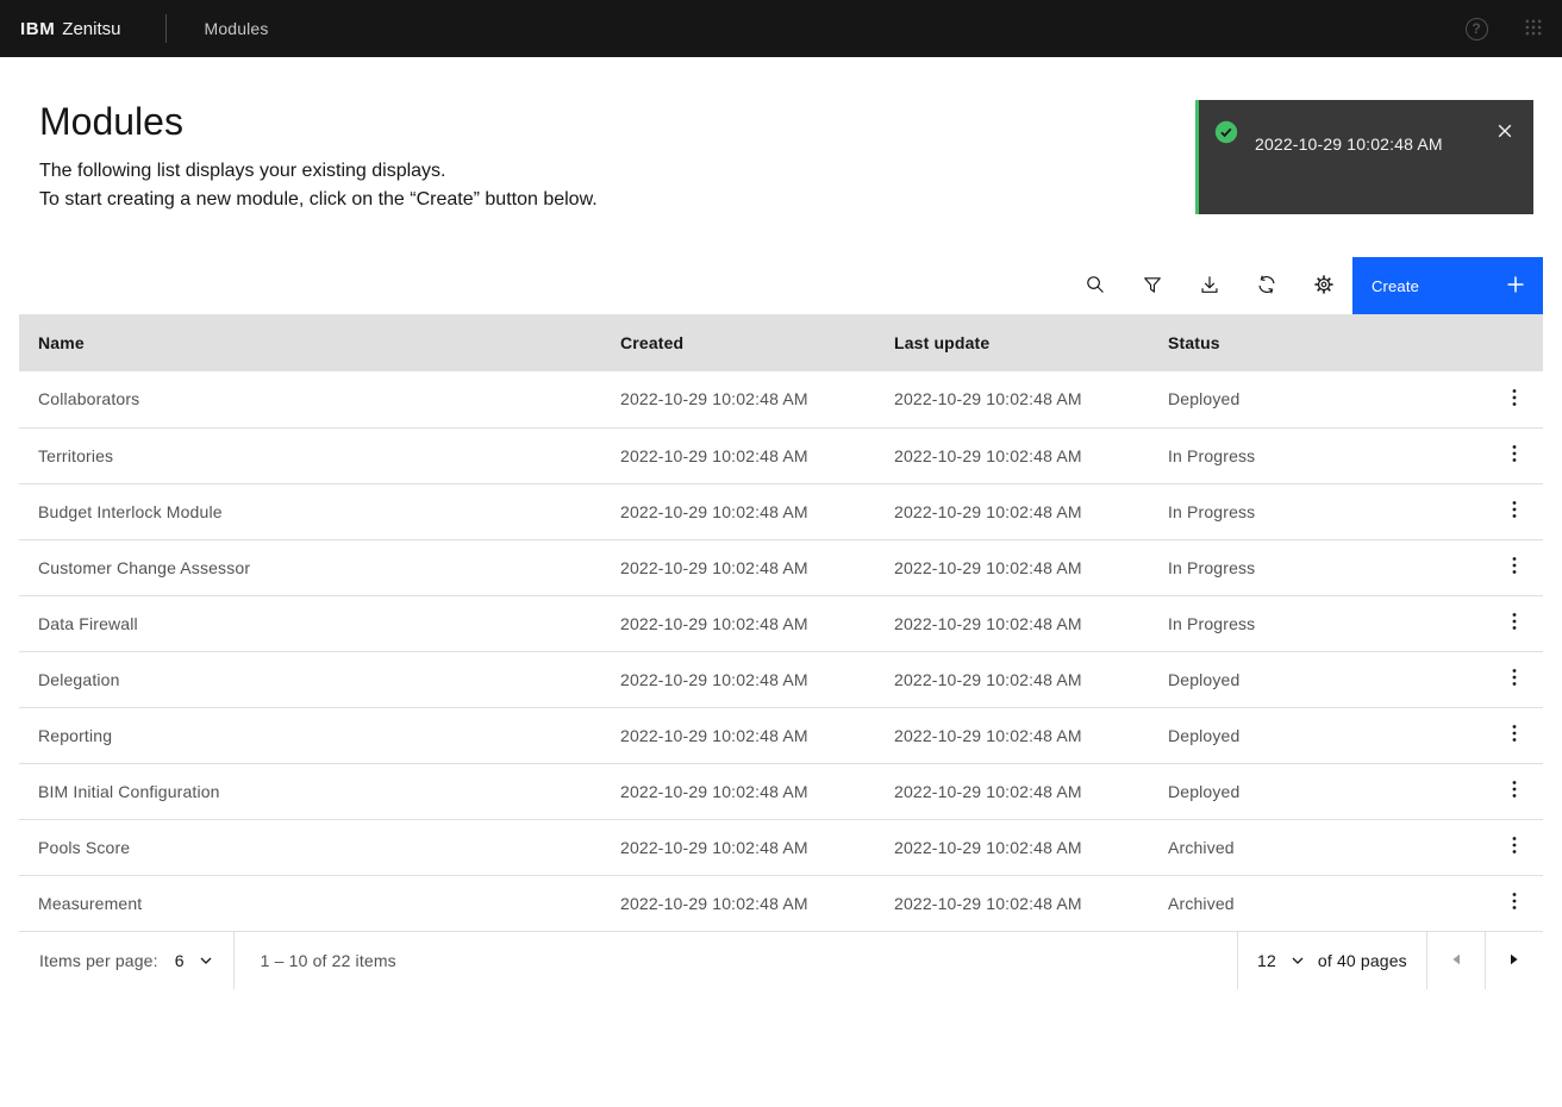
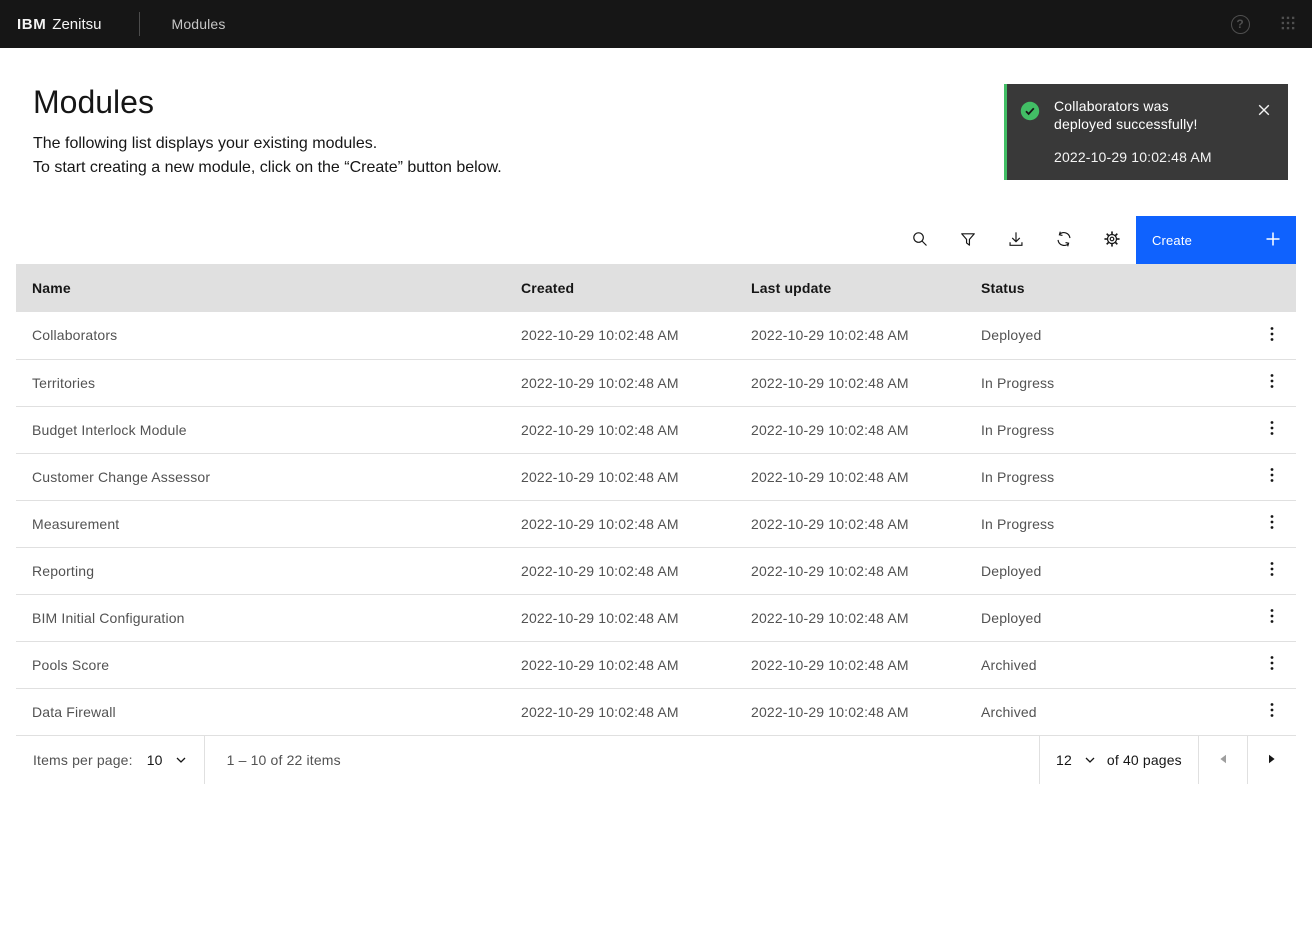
  IBM
  Zenitsu
  Modules
  ?
+ Collaborators was deployed successfully!
  2022-10-29 10:02:48 AM
  Modules
- The following list displays your existing displays.
+ The following list displays your existing modules.
  To start creating a new module, click on the “Create” button below.
  Create
  Name	Created	Last update	Status
  Collaborators	2022-10-29 10:02:48 AM	2022-10-29 10:02:48 AM	Deployed
  Territories	2022-10-29 10:02:48 AM	2022-10-29 10:02:48 AM	In Progress
  Budget Interlock Module	2022-10-29 10:02:48 AM	2022-10-29 10:02:48 AM	In Progress
  Customer Change Assessor	2022-10-29 10:02:48 AM	2022-10-29 10:02:48 AM	In Progress
- Data Firewall	2022-10-29 10:02:48 AM	2022-10-29 10:02:48 AM	In Progress
+ Measurement	2022-10-29 10:02:48 AM	2022-10-29 10:02:48 AM	In Progress
- Delegation	2022-10-29 10:02:48 AM	2022-10-29 10:02:48 AM	Deployed
  Reporting	2022-10-29 10:02:48 AM	2022-10-29 10:02:48 AM	Deployed
  BIM Initial Configuration	2022-10-29 10:02:48 AM	2022-10-29 10:02:48 AM	Deployed
  Pools Score	2022-10-29 10:02:48 AM	2022-10-29 10:02:48 AM	Archived
- Measurement	2022-10-29 10:02:48 AM	2022-10-29 10:02:48 AM	Archived
+ Data Firewall	2022-10-29 10:02:48 AM	2022-10-29 10:02:48 AM	Archived
  Items per page:
- 6
+ 10
  1 – 10 of 22 items
  12
  of 40 pages
